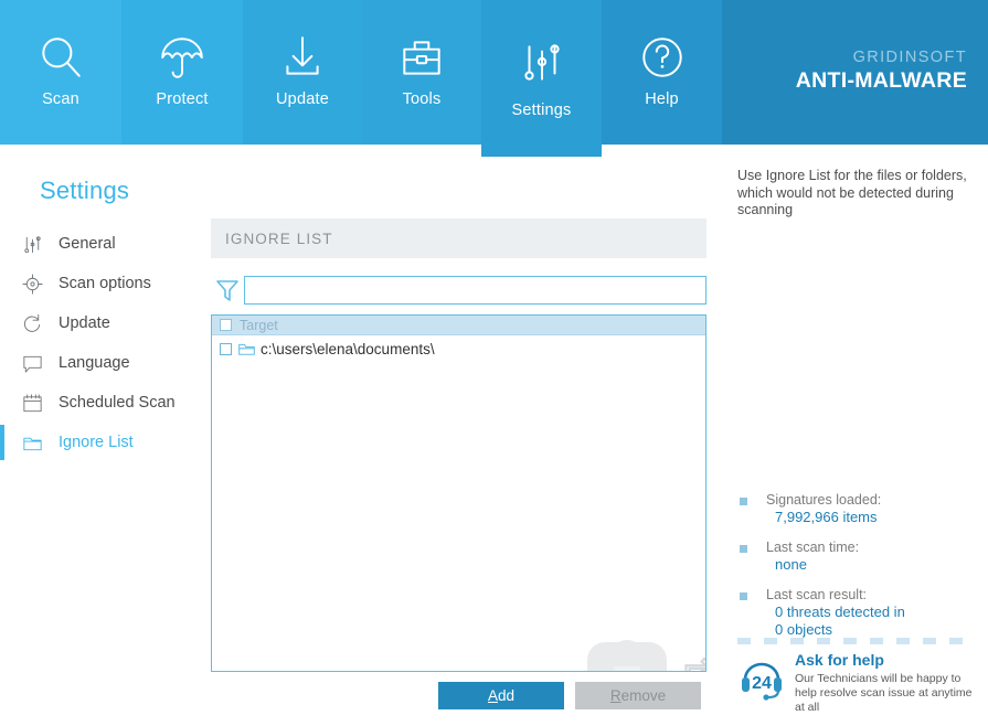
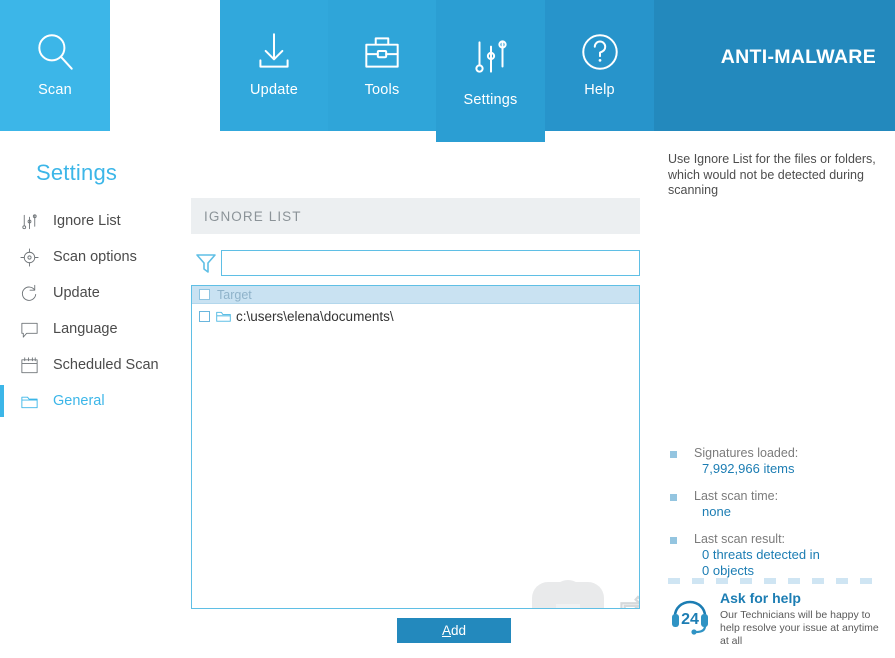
  Scan
- Protect
  Update
  Tools
  Settings
  Help
- GRIDINSOFT
  ANTI-MALWARE
  Settings
- General
+ Ignore List
  Scan options
  Update
  Language
  Scheduled Scan
- Ignore List
+ General
  IGNORE LIST
  Target
  c:\users\elena\documents\
  Add
- Remove
  Use Ignore List for the files or folders, which would not be detected during scanning
  Signatures loaded:
  7,992,966 items
  Last scan time:
  none
  Last scan result:
  0 threats detected in
  0 objects
  24
  Ask for help
- Our Technicians will be happy to help resolve scan issue at anytime at all
+ Our Technicians will be happy to help resolve your issue at anytime at all
